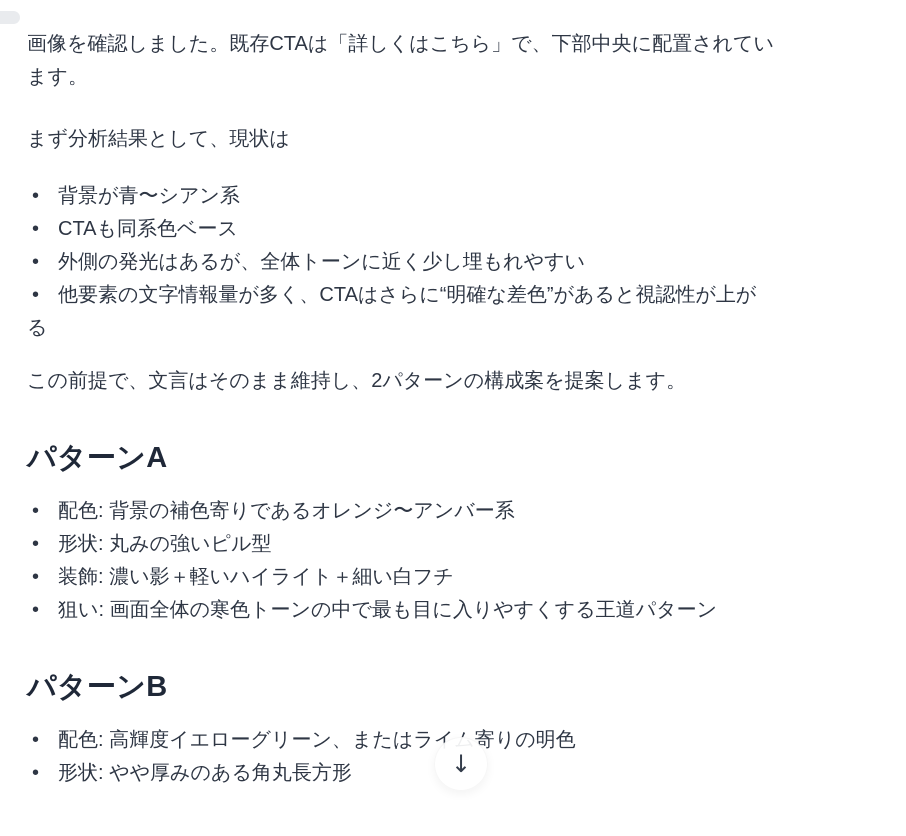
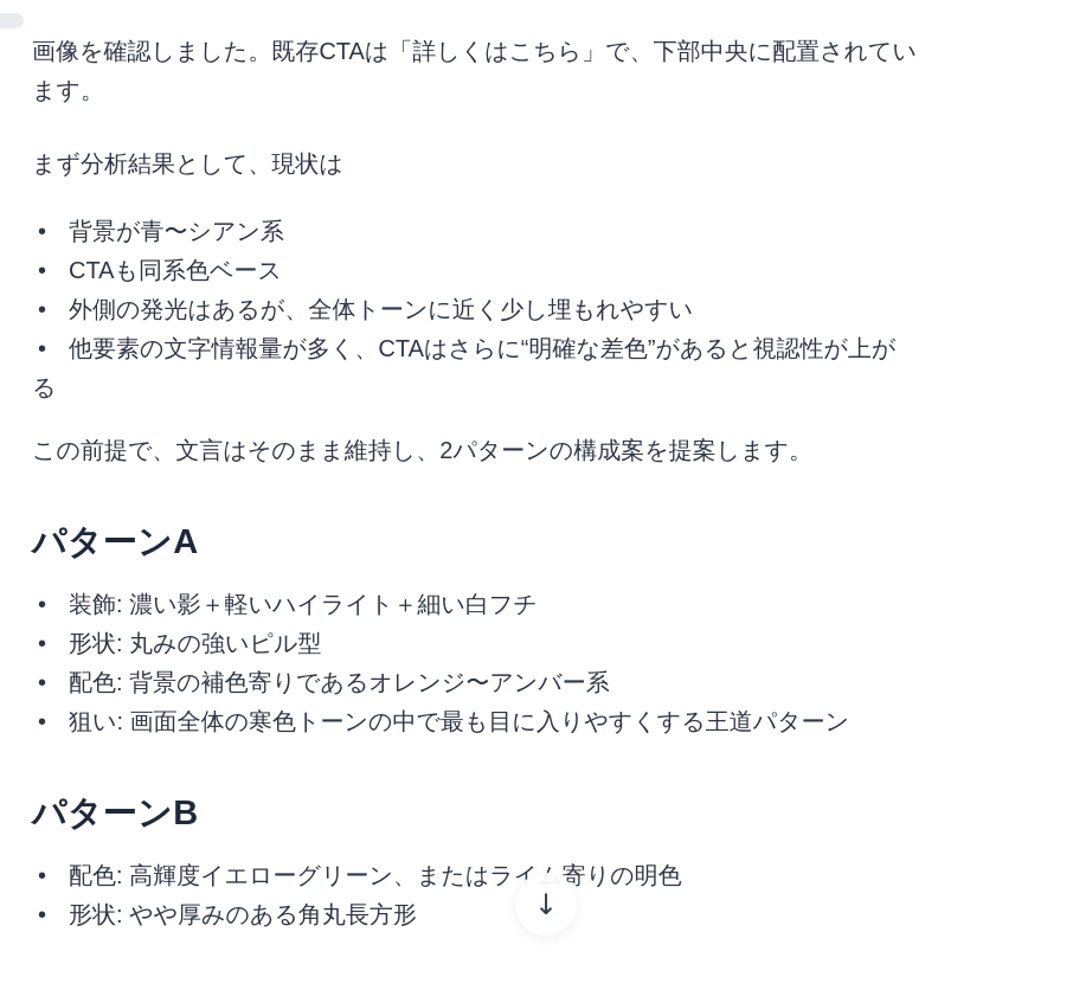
  画像を確認しました。既存CTAは「詳しくはこちら」で、下部中央に配置されてい
  ます。
  まず分析結果として、現状は
  • 背景が青〜シアン系
  • CTAも同系色ベース
  • 外側の発光はあるが、全体トーンに近く少し埋もれやすい
  • 他要素の文字情報量が多く、CTAはさらに“明確な差色”があると視認性が上が
  る
  この前提で、文言はそのまま維持し、2パターンの構成案を提案します。
  パターンA
- • 配色: 背景の補色寄りであるオレンジ〜アンバー系
+ • 装飾: 濃い影＋軽いハイライト＋細い白フチ
  • 形状: 丸みの強いピル型
- • 装飾: 濃い影＋軽いハイライト＋細い白フチ
+ • 配色: 背景の補色寄りであるオレンジ〜アンバー系
  • 狙い: 画面全体の寒色トーンの中で最も目に入りやすくする王道パターン
  パターンB
  • 配色: 高輝度イエローグリーン、またはライ寄りの明色
  • 形状: やや厚みのある角丸長方形
  ↓
